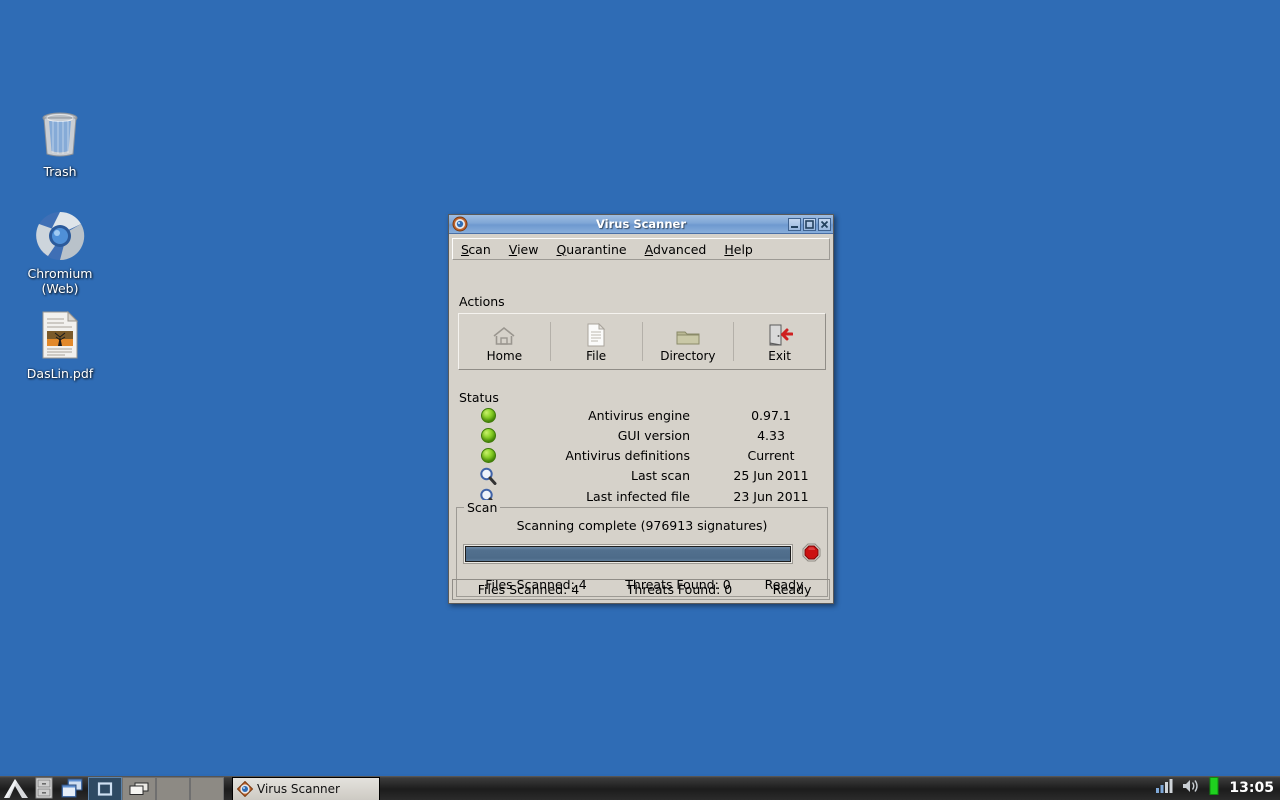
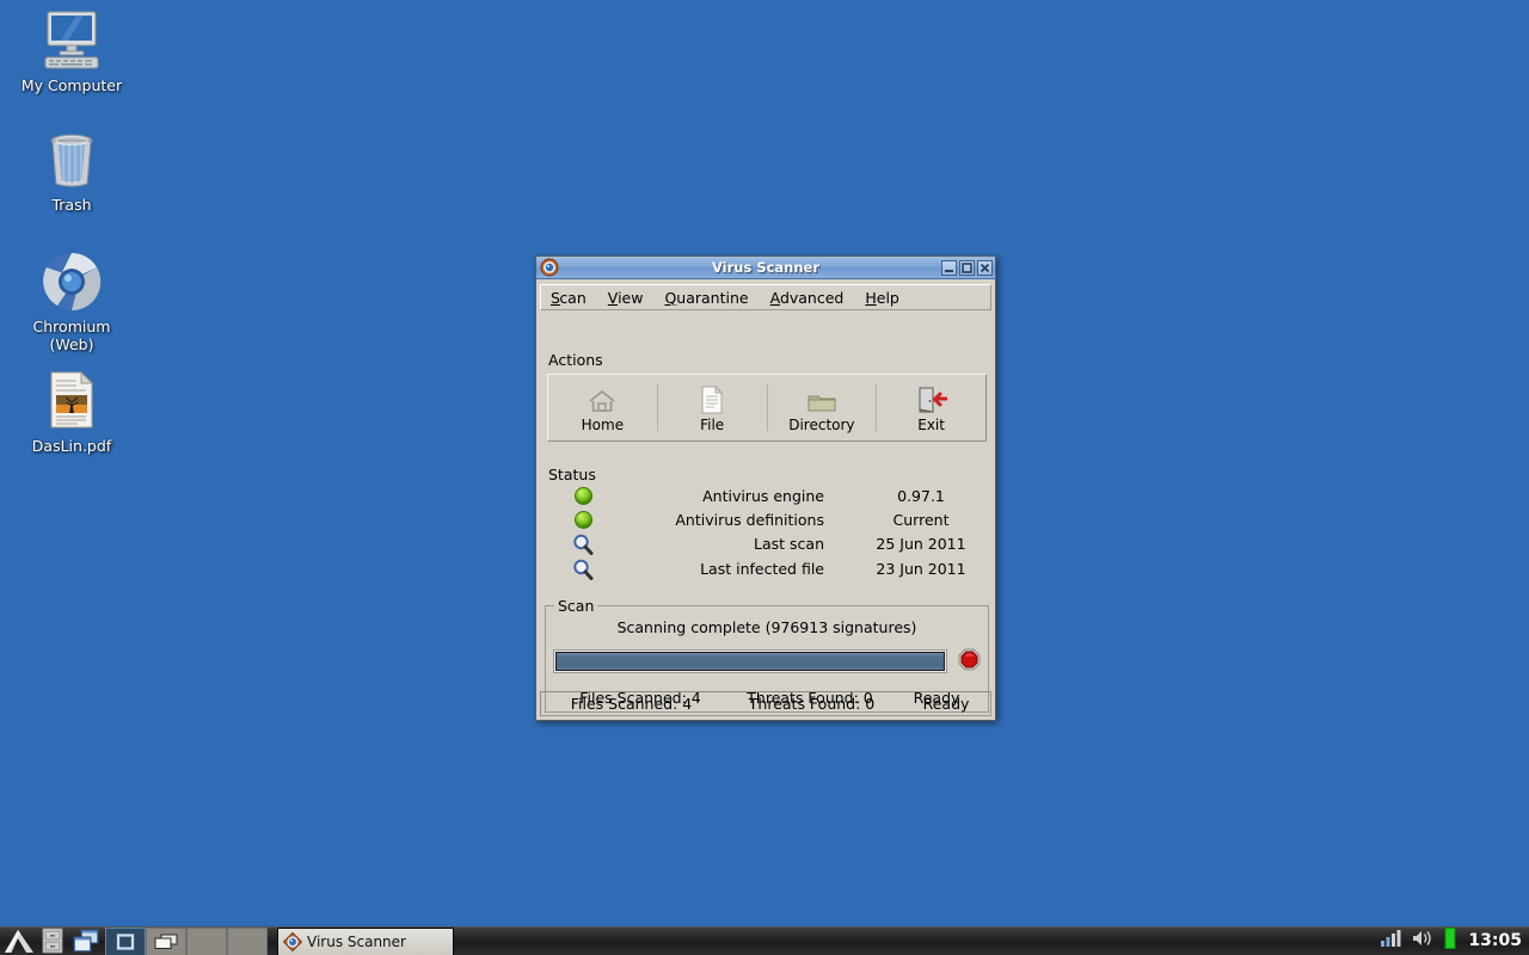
+ My Computer
  Trash
  Chromium
  (Web)
  DasLin.pdf
  Virus Scanner
  Scan
  View
  Quarantine
  Advanced
  Help
  Actions
  Home
  File
  Directory
  Exit
  Status
  Antivirus engine
  0.97.1
- GUI version
- 4.33
  Antivirus definitions
  Current
  Last scan
  25 Jun 2011
  Last infected file
  23 Jun 2011
  Scan
  Scanning complete (976913 signatures)
  Files Scanned: 4
  Threats Found: 0
  Ready
  Files Scanned: 4
  Threats Found: 0
  Ready
  Virus Scanner
  13:05
